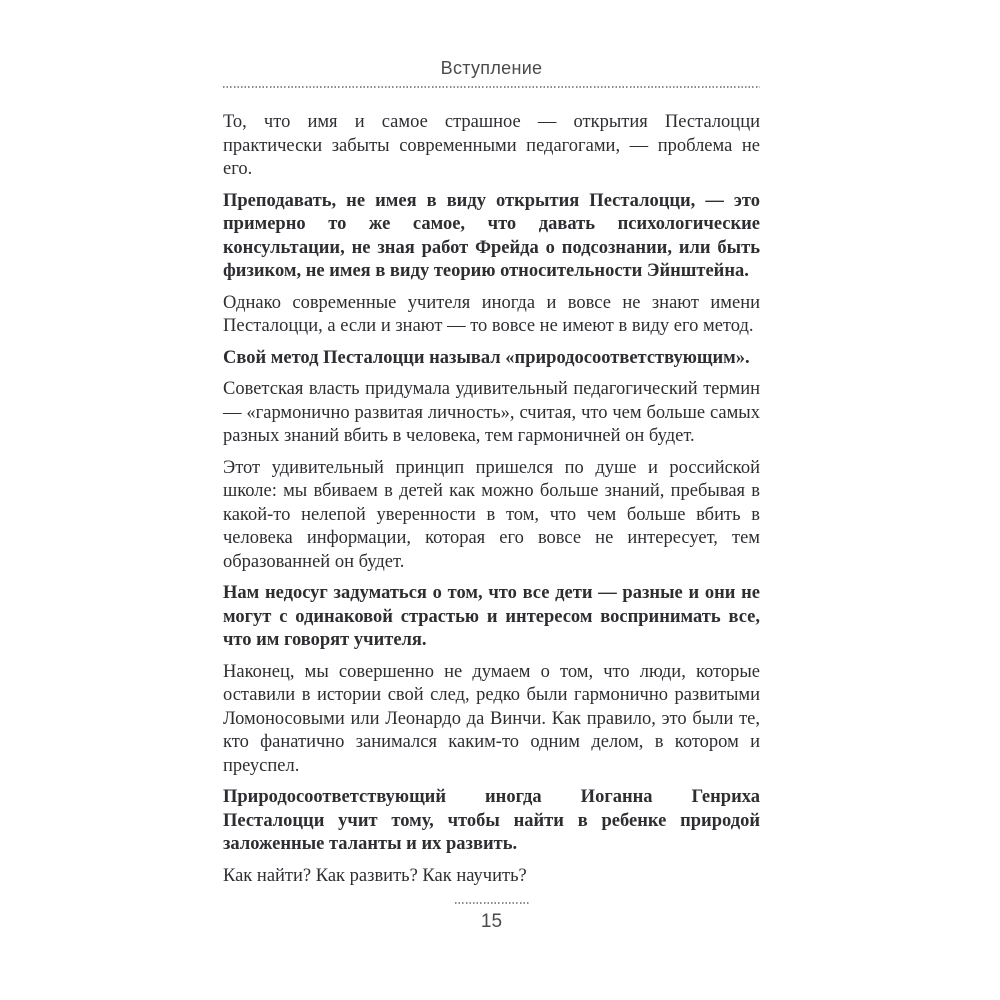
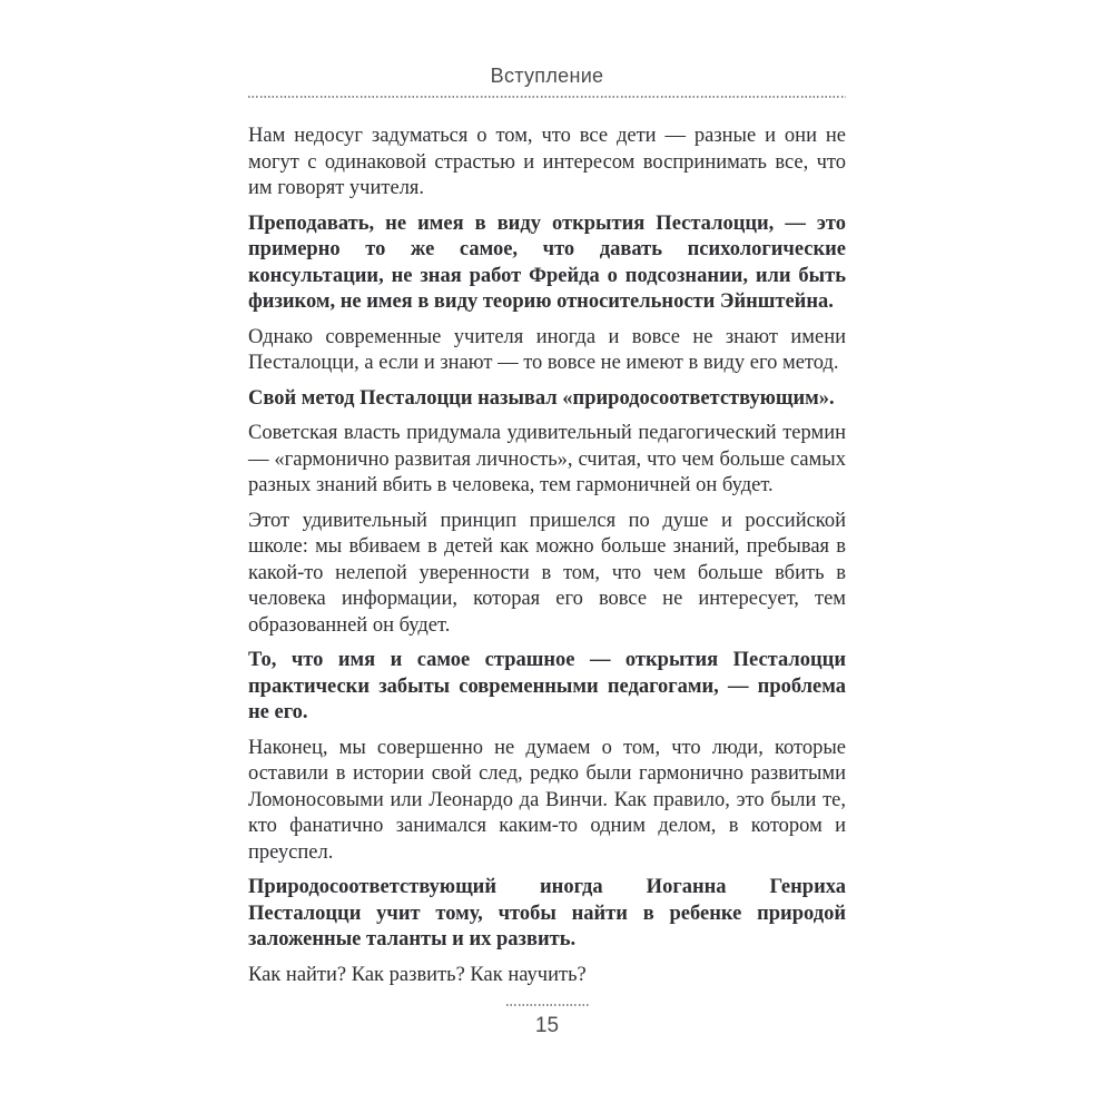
  Вступление
- То, что имя и самое страшное — открытия Песталоцци практически забыты современными педагогами, — проблема не его.
+ Нам недосуг задуматься о том, что все дети — разные и они не могут с одинаковой страстью и интересом воспринимать все, что им говорят учителя.
  Преподавать, не имея в виду открытия Песталоцци, — это примерно то же самое, что давать психологические консультации, не зная работ Фрейда о подсознании, или быть физиком, не имея в виду теорию относительности Эйнштейна.
  Однако современные учителя иногда и вовсе не знают имени Песталоцци, а если и знают — то вовсе не имеют в виду его метод.
  Свой метод Песталоцци называл «природосоответствующим».
  Советская власть придумала удивительный педагогический термин — «гармонично развитая личность», считая, что чем больше самых разных знаний вбить в человека, тем гармоничней он будет.
  Этот удивительный принцип пришелся по душе и российской школе: мы вбиваем в детей как можно больше знаний, пребывая в какой-то нелепой уверенности в том, что чем больше вбить в человека информации, которая его вовсе не интересует, тем образованней он будет.
- Нам недосуг задуматься о том, что все дети — разные и они не могут с одинаковой страстью и интересом воспринимать все, что им говорят учителя.
+ То, что имя и самое страшное — открытия Песталоцци практически забыты современными педагогами, — проблема не его.
  Наконец, мы совершенно не думаем о том, что люди, которые оставили в истории свой след, редко были гармонично развитыми Ломоносовыми или Леонардо да Винчи. Как правило, это были те, кто фанатично занимался каким-то одним делом, в котором и преуспел.
  Природосоответствующий иногда Иоганна Генриха Песталоцци учит тому, чтобы найти в ребенке природой заложенные таланты и их развить.
  Как найти? Как развить? Как научить?
  15
